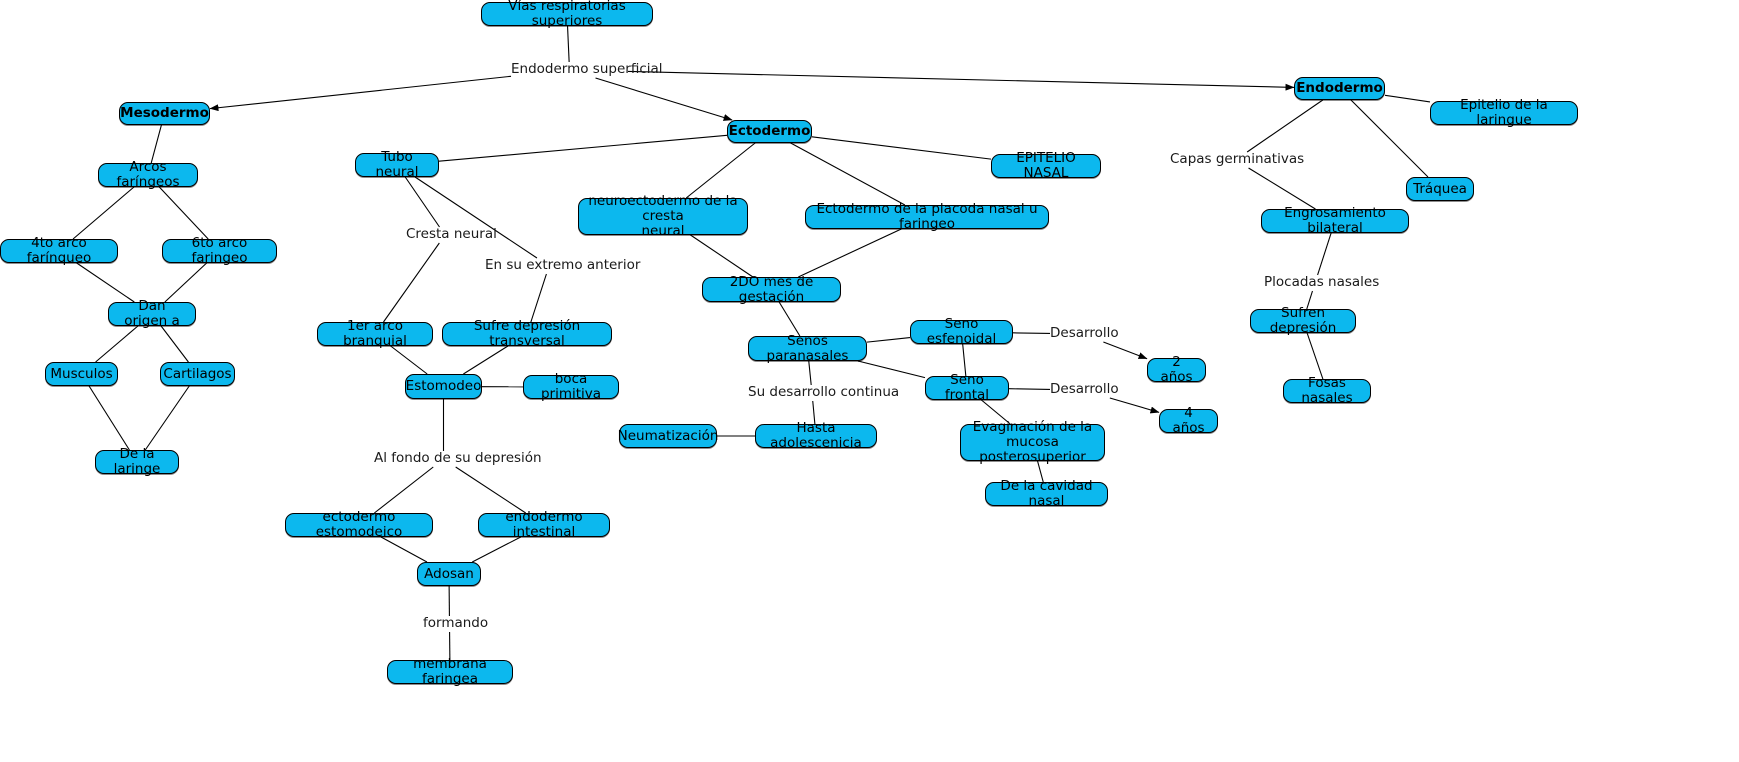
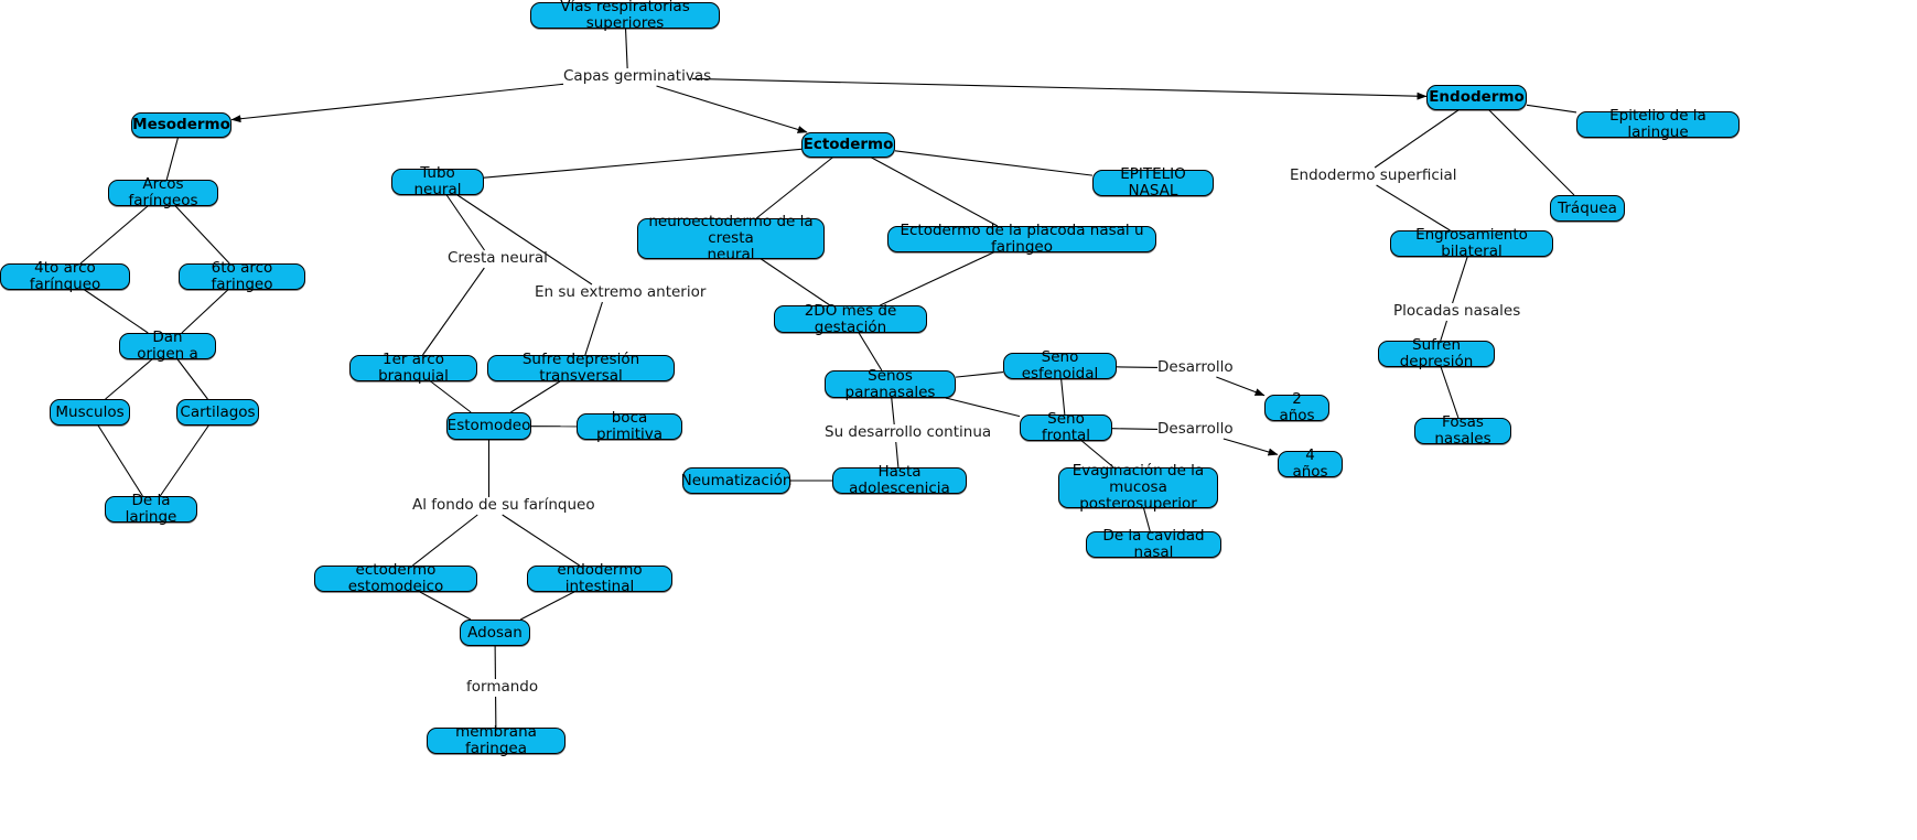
  Vías respiratorias superiores
  Mesodermo
  Ectodermo
  Endodermo
  Epitelio de la laringue
  Tráquea
  Engrosamiento bilateral
  Sufren depresión
  Fosas nasales
  Arcos faríngeos
  4to arco farínqueo
  6to arco faringeo
  Dan origen a
  Musculos
  Cartilagos
  De la laringe
  Tubo neural
  1er arco branquial
  Sufre depresión transversal
  Estomodeo
  boca primitiva
  ectodermo estomodeico
  endodermo intestinal
  Adosan
  membrana faringea
  neuroectodermo de la cresta
  neural
  Ectodermo de la placoda nasal u faringeo
  EPITELIO NASAL
  2DO mes de gestación
  Senos paranasales
  Seno esfenoidal
  Seno frontal
  2 años
  4 años
  Evaginación de la
  mucosa posterosuperior
  De la cavidad nasal
  Neumatización
  Hasta adolescenicia
- Endodermo superficial
+ Capas germinativas
  Cresta neural
  En su extremo anterior
- Al fondo de su depresión
+ Al fondo de su farínqueo
  formando
  Su desarrollo continua
  Desarrollo
  Desarrollo
- Capas germinativas
+ Endodermo superficial
  Plocadas nasales
